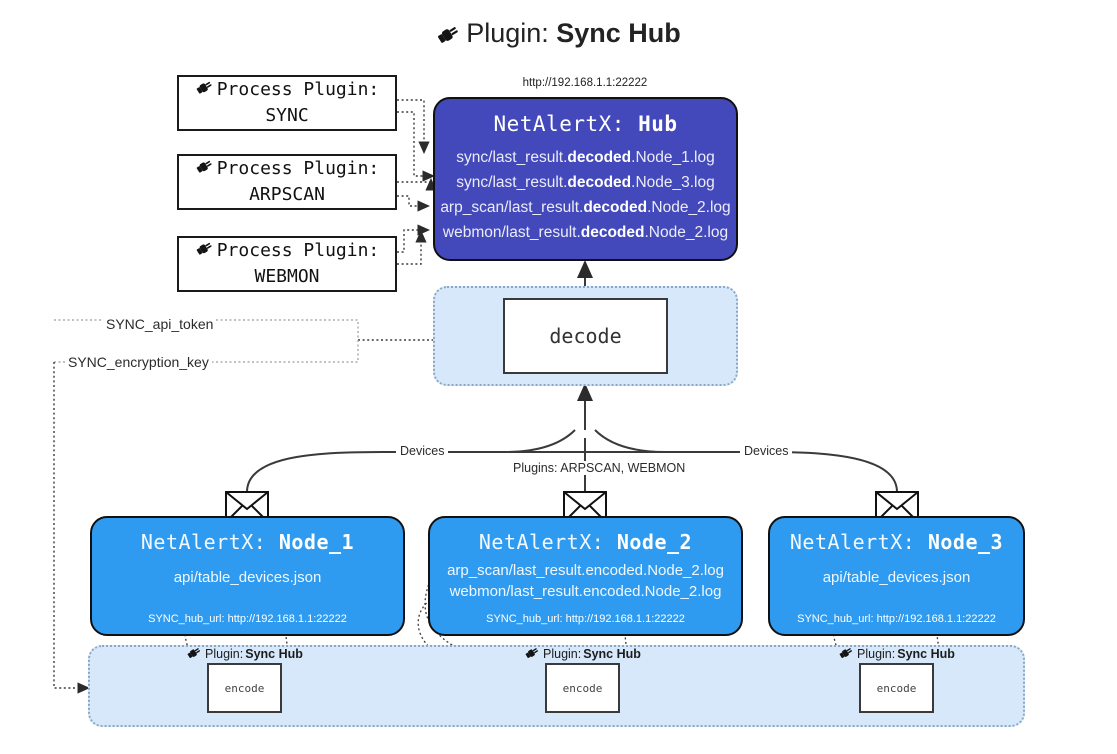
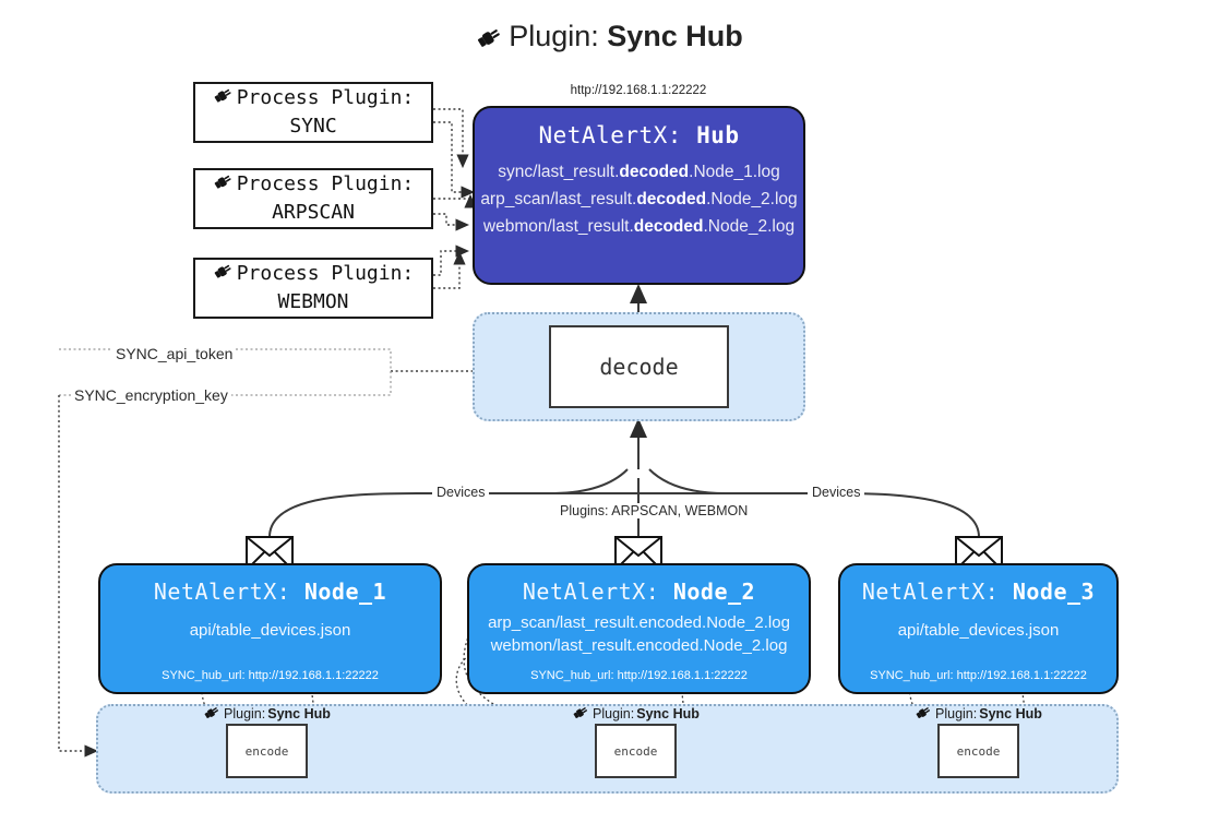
  Plugin: Sync Hub
  Process Plugin:
  SYNC
  Process Plugin:
  ARPSCAN
  Process Plugin:
  WEBMON
  http://192.168.1.1:22222
  NetAlertX: Hub
  sync/last_result.decoded.Node_1.log
- sync/last_result.decoded.Node_3.log
  arp_scan/last_result.decoded.Node_2.log
  webmon/last_result.decoded.Node_2.log
  decode
  SYNC_api_token
  SYNC_encryption_key
  Devices
  Devices
  Plugins: ARPSCAN, WEBMON
  NetAlertX: Node_1
  api/table_devices.json
  SYNC_hub_url: http://192.168.1.1:22222
  NetAlertX: Node_2
  arp_scan/last_result.encoded.Node_2.log
  webmon/last_result.encoded.Node_2.log
  SYNC_hub_url: http://192.168.1.1:22222
  NetAlertX: Node_3
  api/table_devices.json
  SYNC_hub_url: http://192.168.1.1:22222
  Plugin:
  Sync Hub
  encode
  Plugin:
  Sync Hub
  encode
  Plugin:
  Sync Hub
  encode
